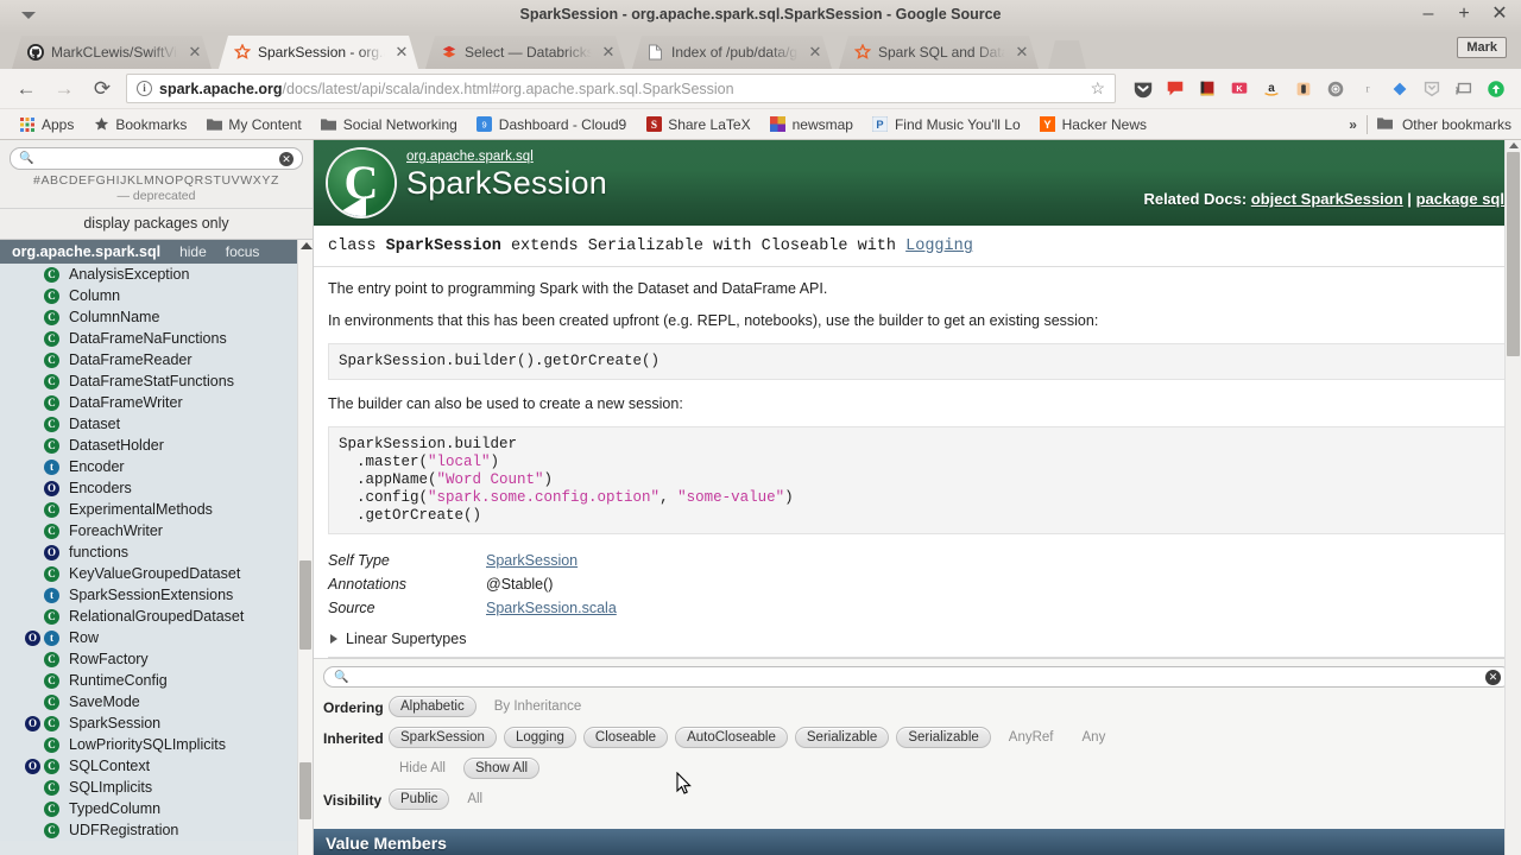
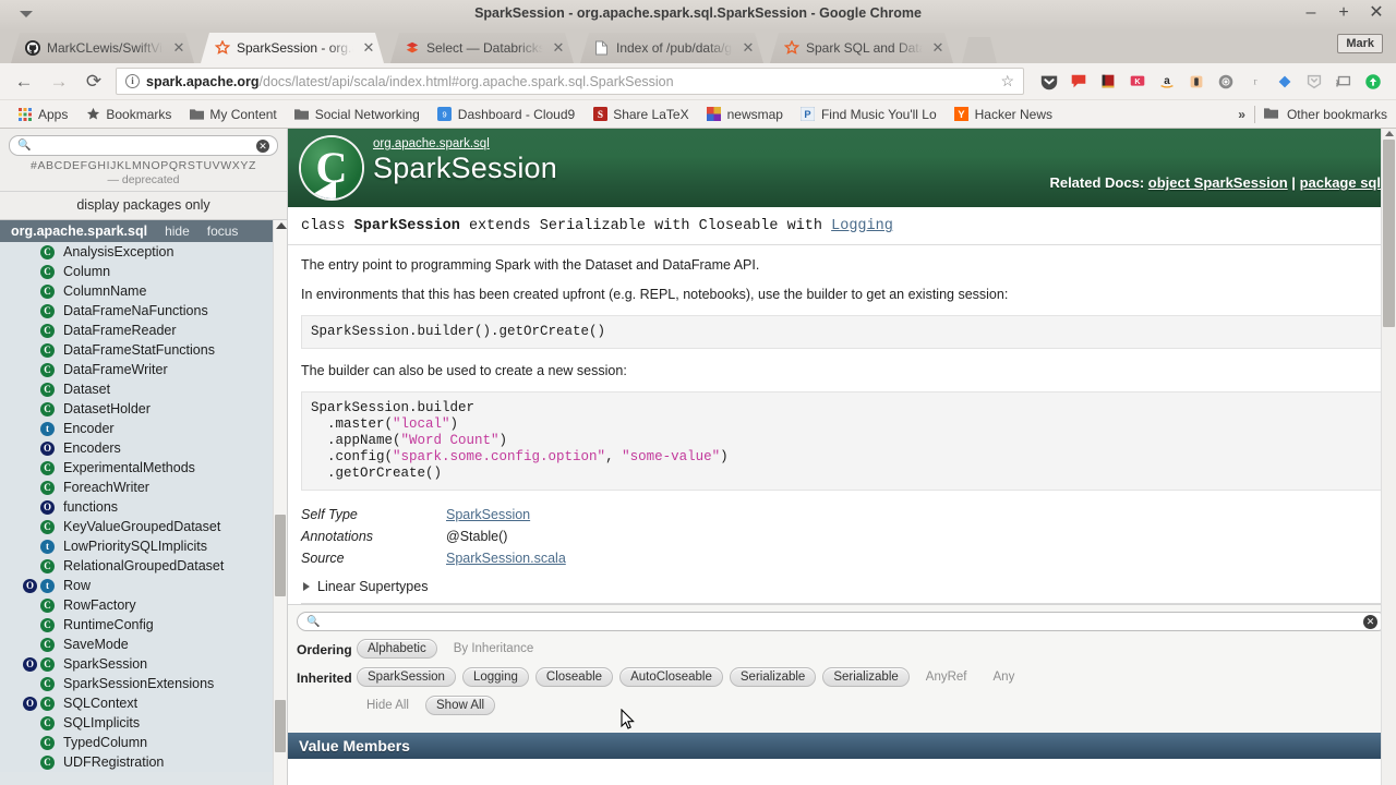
- SparkSession - org.apache.spark.sql.SparkSession - Google Source
+ SparkSession - org.apache.spark.sql.SparkSession - Google Chrome
  –
  +
  ✕
  MarkCLewis/SwiftVis
  ✕
  SparkSession - org.a
  ✕
  Select — Databricks
  ✕
  Index of /pub/data/g
  ✕
  Spark SQL and Data
  ✕
  Mark
  ←
  →
  ⟳
  i
  spark.apache.org/docs/latest/api/scala/index.html#org.apache.spark.sql.SparkSession
  ☆
  K
  a
  r
  Apps
  Bookmarks
  My Content
  Social Networking
  9
  Dashboard - Cloud9
  S
  Share LaTeX
  newsmap
  P
  Find Music You'll Lo
  Y
  Hacker News
  »
  Other bookmarks
  🔍
  ✕
  #ABCDEFGHIJKLMNOPQRSTUVWXYZ
  — deprecated
  display packages only
  org.apache.spark.sql
  hide
  focus
  C
  AnalysisException
  C
  Column
  C
  ColumnName
  C
  DataFrameNaFunctions
  C
  DataFrameReader
  C
  DataFrameStatFunctions
  C
  DataFrameWriter
  C
  Dataset
  C
  DatasetHolder
  t
  Encoder
  O
  Encoders
  C
  ExperimentalMethods
  C
  ForeachWriter
  O
  functions
  C
  KeyValueGroupedDataset
  t
- SparkSessionExtensions
+ LowPrioritySQLImplicits
  C
  RelationalGroupedDataset
  O
  t
  Row
  C
  RowFactory
  C
  RuntimeConfig
  C
  SaveMode
  O
  C
  SparkSession
  C
- LowPrioritySQLImplicits
+ SparkSessionExtensions
  O
  C
  SQLContext
  C
  SQLImplicits
  C
  TypedColumn
  C
  UDFRegistration
  C
  org.apache.spark.sql
  SparkSession
  Related Docs: object SparkSession | package sql
  class SparkSession extends Serializable with Closeable with Logging
  The entry point to programming Spark with the Dataset and DataFrame API.
  In environments that this has been created upfront (e.g. REPL, notebooks), use the builder to get an existing session:
  SparkSession.builder().getOrCreate()
  The builder can also be used to create a new session:
  SparkSession.builder
  .master("local")
  .appName("Word Count")
  .config("spark.some.config.option", "some-value")
  .getOrCreate()
  Self Type
  SparkSession
  Annotations
  @Stable()
  Source
  SparkSession.scala
  Linear Supertypes
  🔍
  ✕
  Ordering
  Alphabetic
  By Inheritance
  Inherited
  SparkSession
  Logging
  Closeable
  AutoCloseable
  Serializable
  Serializable
  AnyRef
  Any
  Hide All
  Show All
- Visibility
- Public
- All
  Value Members
